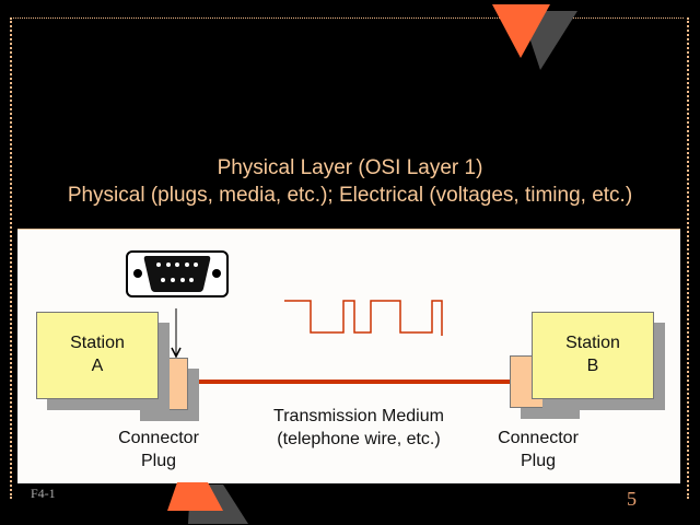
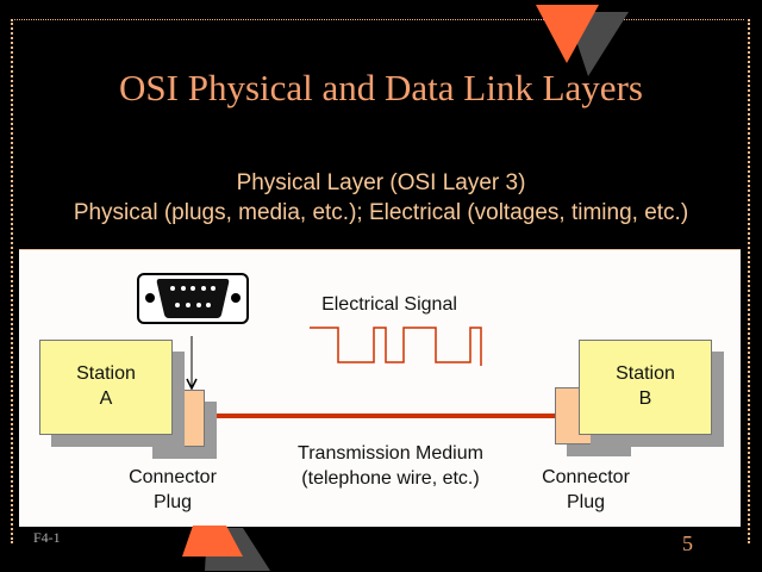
+ OSI Physical and Data Link Layers
- Physical Layer (OSI Layer 1)
+ Physical Layer (OSI Layer 3)
  Physical (plugs, media, etc.); Electrical (voltages, timing, etc.)
+ Electrical Signal
  Station
  A
  Station
  B
  Transmission Medium
  (telephone wire, etc.)
  Connector
  Plug
  Connector
  Plug
  F4-1
  5
